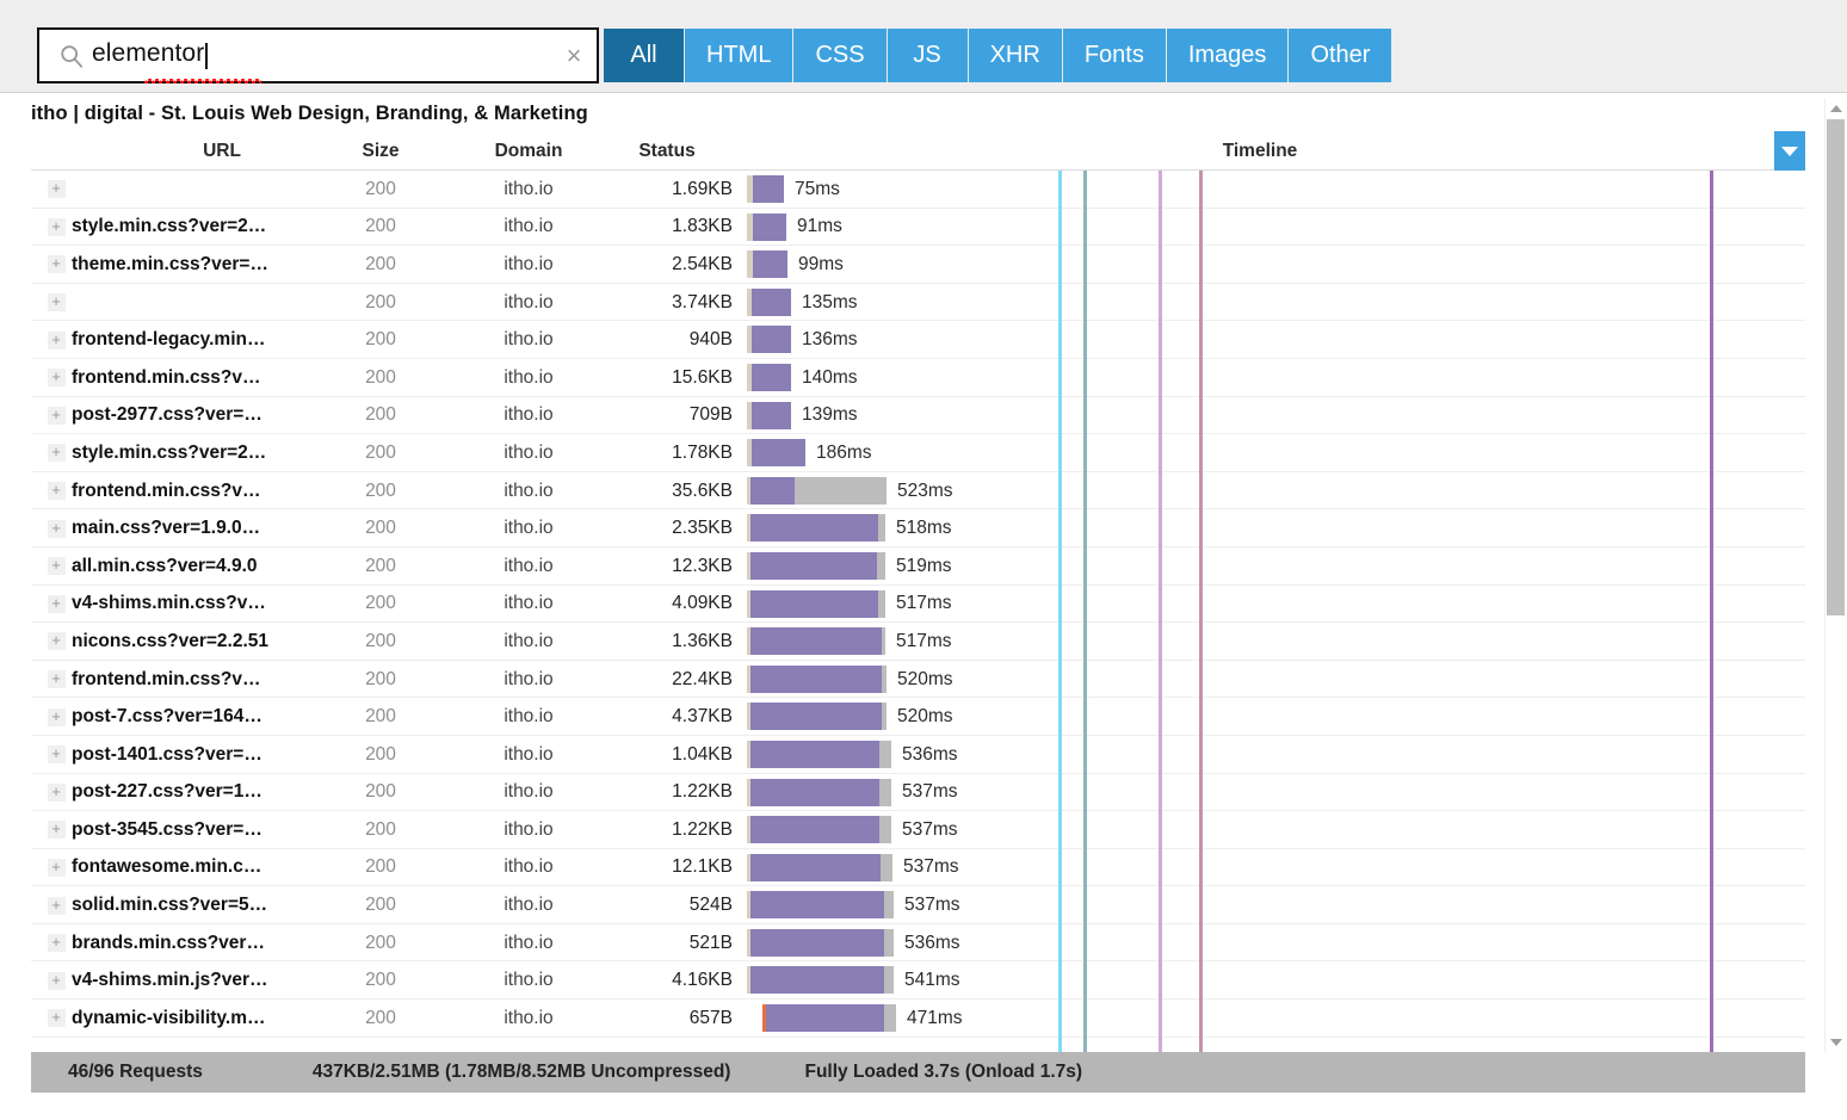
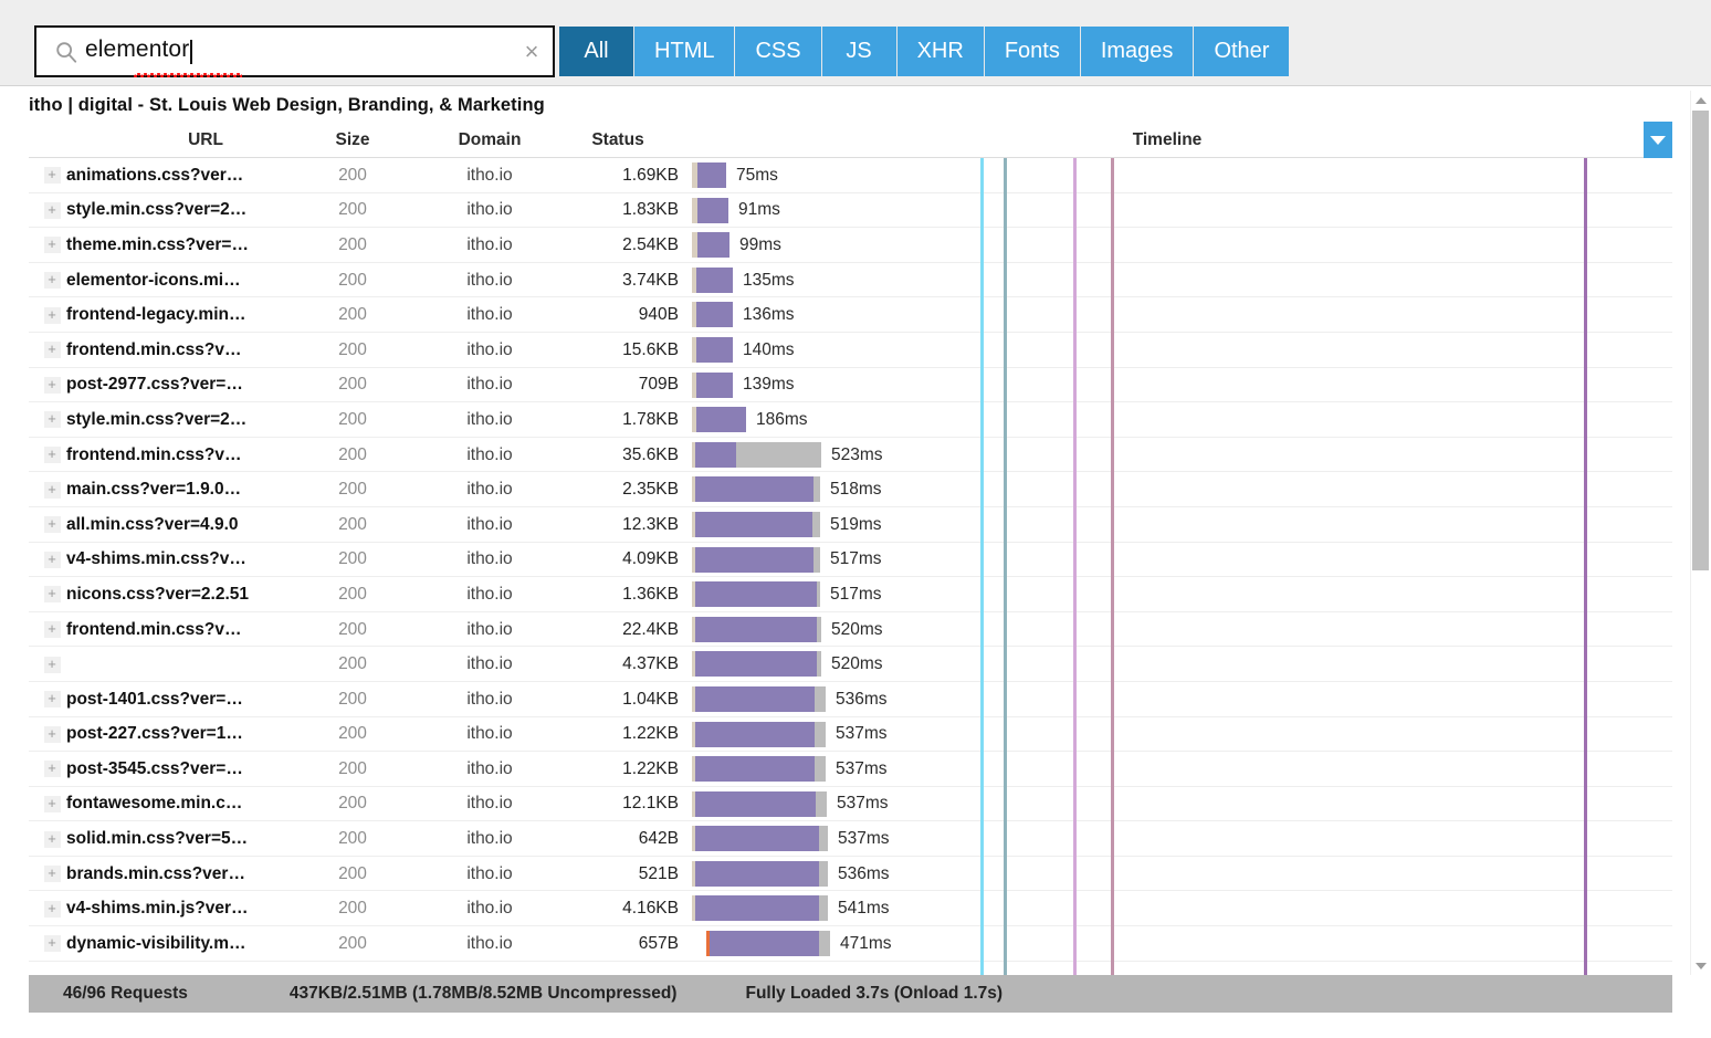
  elementor
  ×
  All
  HTML
  CSS
  JS
  XHR
  Fonts
  Images
  Other
  itho | digital - St. Louis Web Design, Branding, & Marketing
  URL
  Size
  Domain
  Status
  Timeline
  +
+ animations.css?ver…
  200
  itho.io
  1.69KB
  75ms
  +
  style.min.css?ver=2…
  200
  itho.io
  1.83KB
  91ms
  +
  theme.min.css?ver=…
  200
  itho.io
  2.54KB
  99ms
  +
+ elementor-icons.mi…
  200
  itho.io
  3.74KB
  135ms
  +
  frontend-legacy.min…
  200
  itho.io
  940B
  136ms
  +
  frontend.min.css?v…
  200
  itho.io
  15.6KB
  140ms
  +
  post-2977.css?ver=…
  200
  itho.io
  709B
  139ms
  +
  style.min.css?ver=2…
  200
  itho.io
  1.78KB
  186ms
  +
  frontend.min.css?v…
  200
  itho.io
  35.6KB
  523ms
  +
  main.css?ver=1.9.0…
  200
  itho.io
  2.35KB
  518ms
  +
  all.min.css?ver=4.9.0
  200
  itho.io
  12.3KB
  519ms
  +
  v4-shims.min.css?v…
  200
  itho.io
  4.09KB
  517ms
  +
  nicons.css?ver=2.2.51
  200
  itho.io
  1.36KB
  517ms
  +
  frontend.min.css?v…
  200
  itho.io
  22.4KB
  520ms
  +
- post-7.css?ver=164…
  200
  itho.io
  4.37KB
  520ms
  +
  post-1401.css?ver=…
  200
  itho.io
  1.04KB
  536ms
  +
  post-227.css?ver=1…
  200
  itho.io
  1.22KB
  537ms
  +
  post-3545.css?ver=…
  200
  itho.io
  1.22KB
  537ms
  +
  fontawesome.min.c…
  200
  itho.io
  12.1KB
  537ms
  +
  solid.min.css?ver=5…
  200
  itho.io
- 524B
+ 642B
  537ms
  +
  brands.min.css?ver…
  200
  itho.io
  521B
  536ms
  +
  v4-shims.min.js?ver…
  200
  itho.io
  4.16KB
  541ms
  +
  dynamic-visibility.m…
  200
  itho.io
  657B
  471ms
  46/96 Requests
  437KB/2.51MB (1.78MB/8.52MB Uncompressed)
  Fully Loaded 3.7s (Onload 1.7s)
